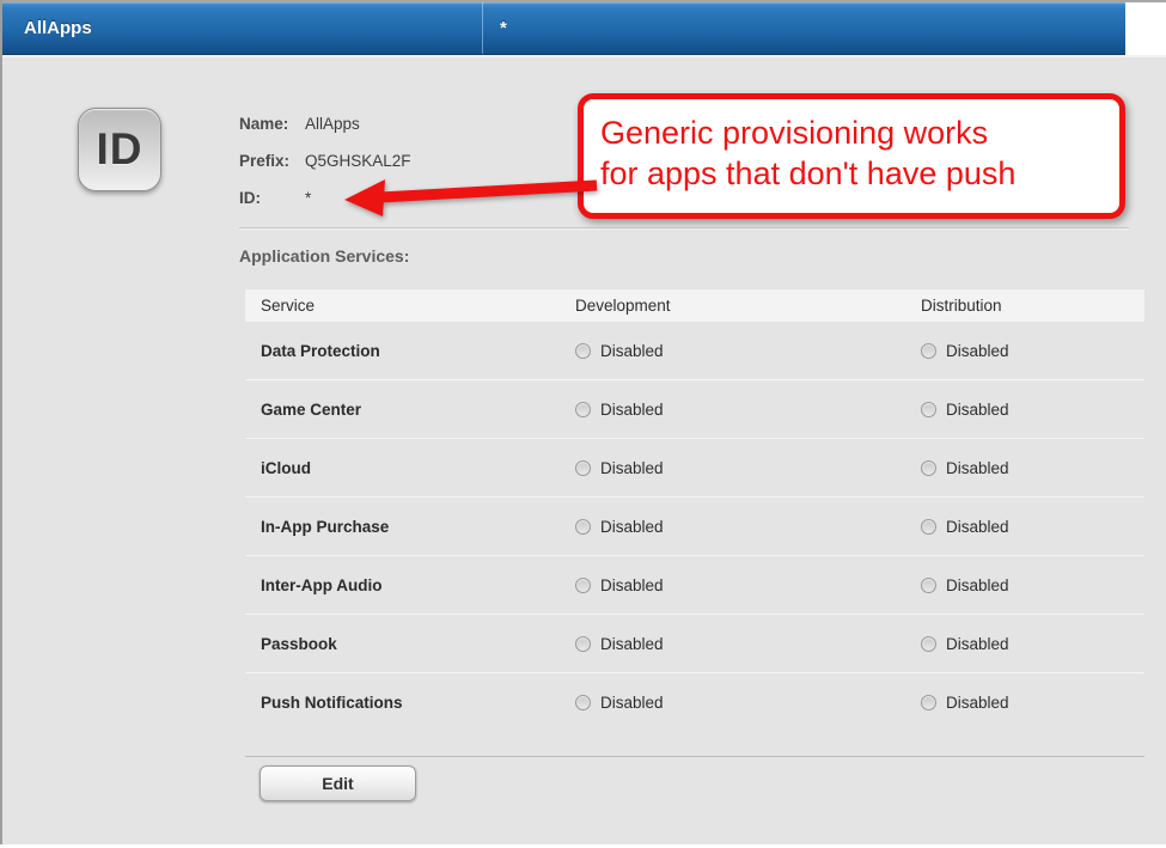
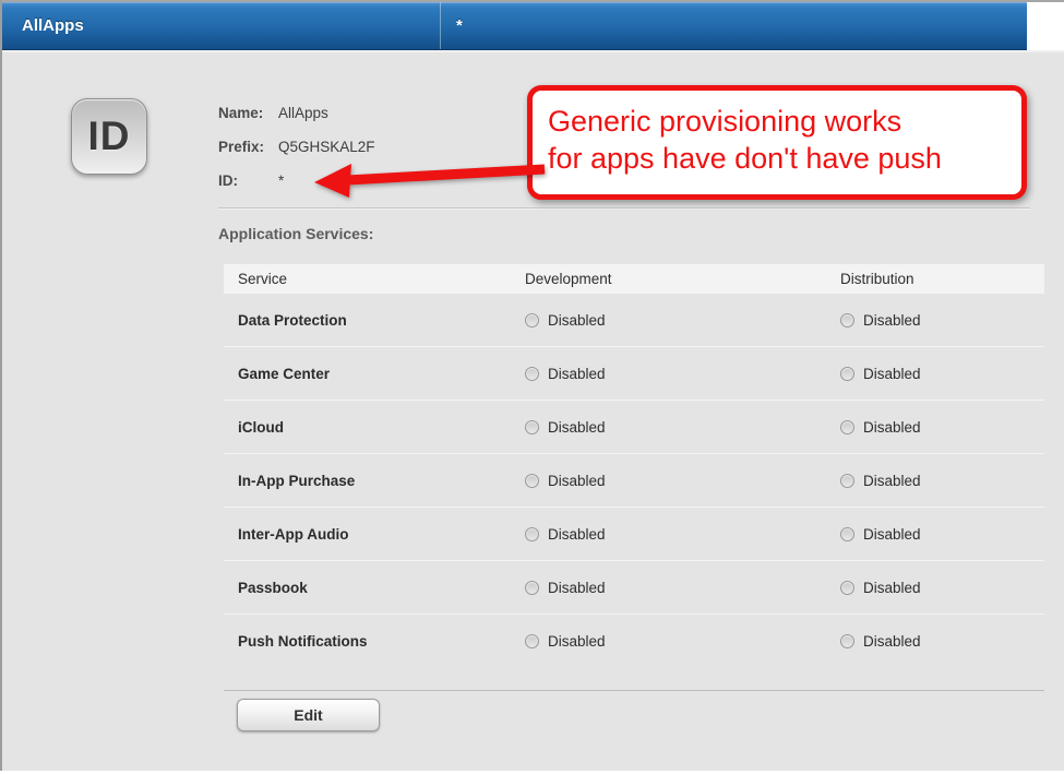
  AllApps
  *
  ID
  Name:
  AllApps
  Prefix:
  Q5GHSKAL2F
  ID:
  *
  Generic provisioning works
- for apps that don't have push
+ for apps have don't have push
  Application Services:
  Service
  Development
  Distribution
  Data Protection
  Disabled
  Disabled
  Game Center
  Disabled
  Disabled
  iCloud
  Disabled
  Disabled
  In-App Purchase
  Disabled
  Disabled
  Inter-App Audio
  Disabled
  Disabled
  Passbook
  Disabled
  Disabled
  Push Notifications
  Disabled
  Disabled
  Edit
